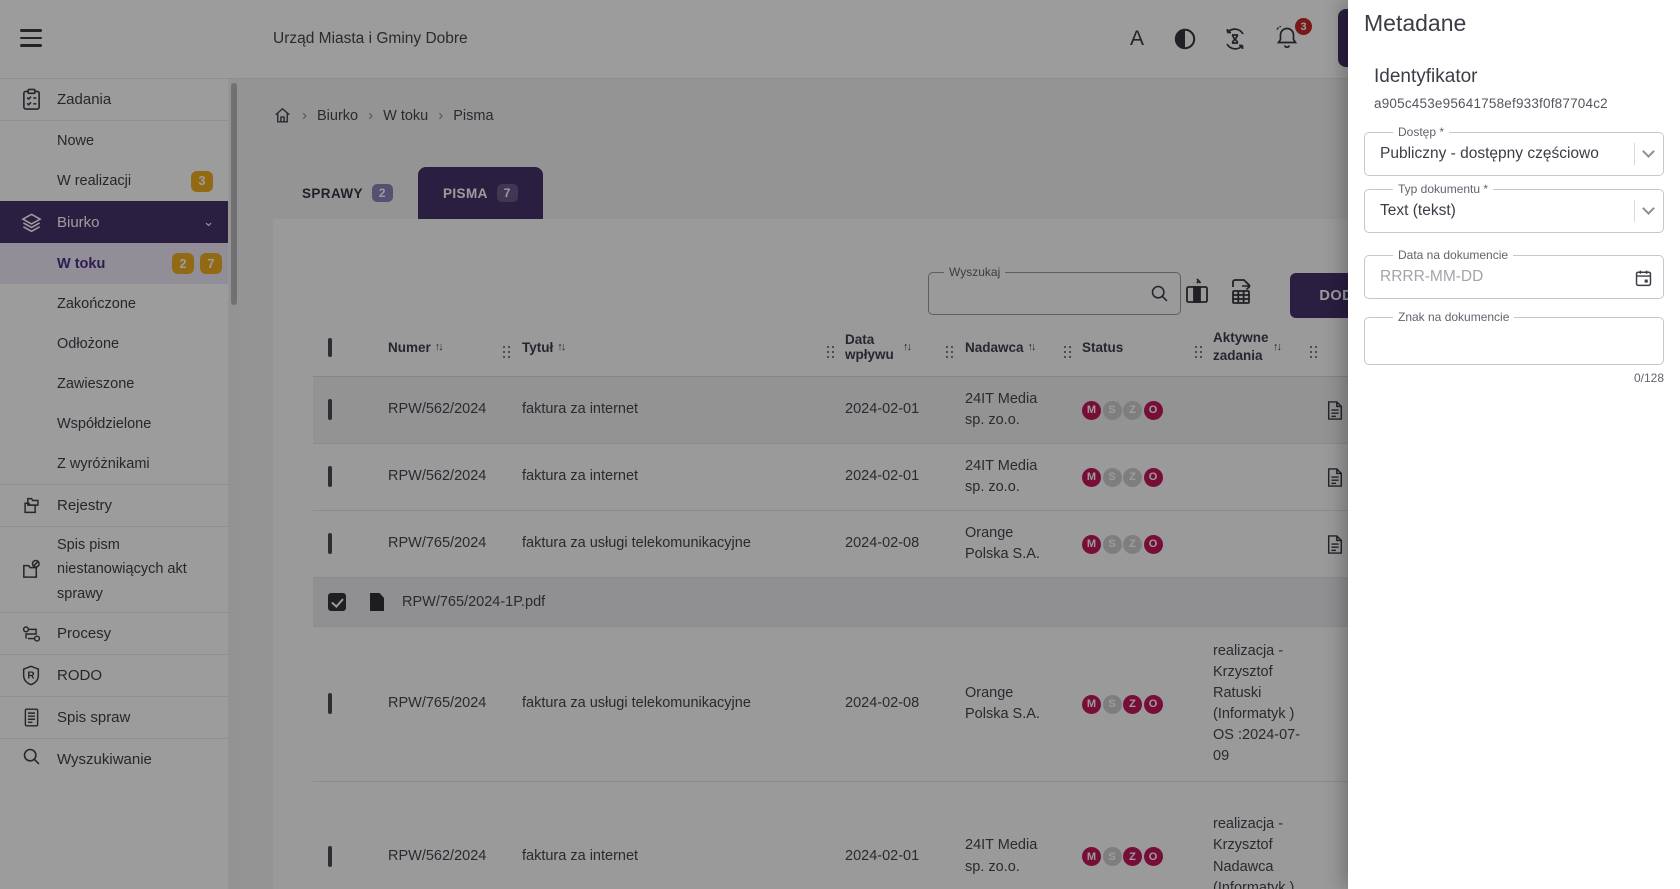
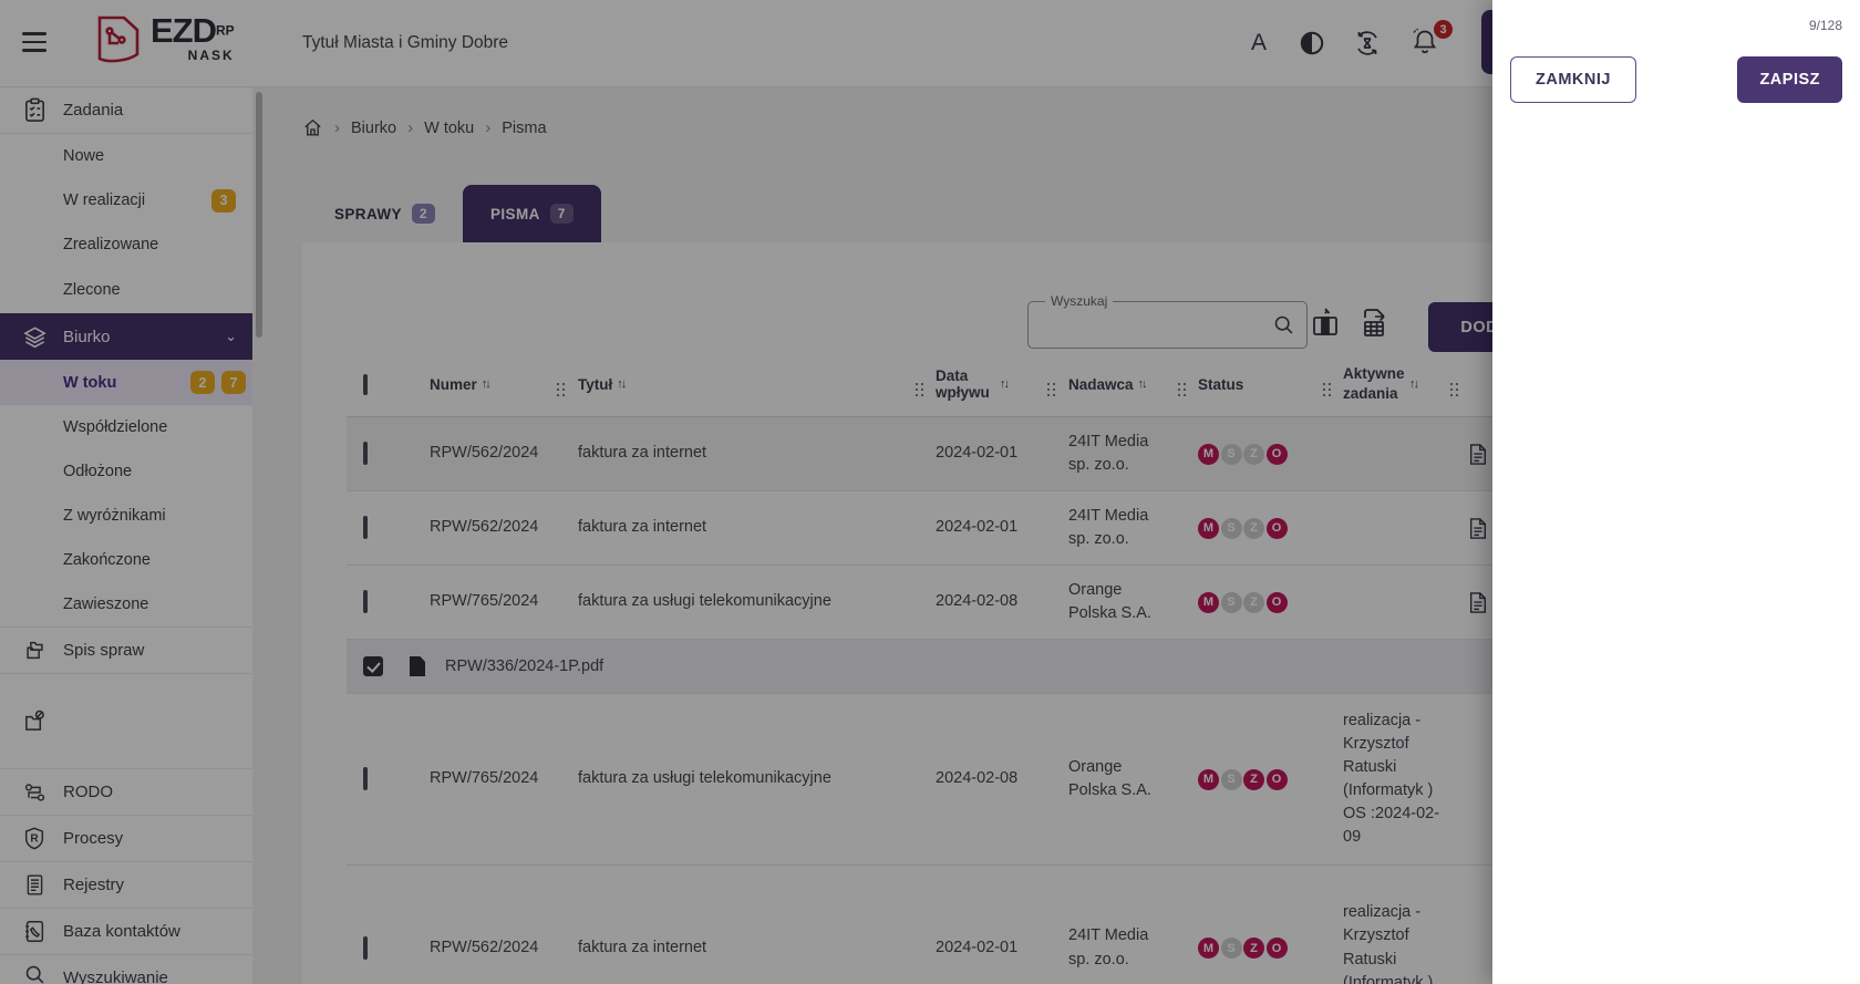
+ EZDRP
+ NASK
- Urząd Miasta i Gminy Dobre
+ Tytuł Miasta i Gminy Dobre
  A
  3
  Zadania
  Nowe
  W realizacji
  3
+ Zrealizowane
+ Zlecone
  Biurko
  ⌄
  W toku
  2
  7
- Zakończone
+ Współdzielone
  Odłożone
- Zawieszone
+ Z wyróżnikami
- Współdzielone
+ Zakończone
- Z wyróżnikami
+ Zawieszone
- Rejestry
+ Spis spraw
- Spis pism niestanowiących akt sprawy
- Procesy
+ RODO
  R
- RODO
+ Procesy
- Spis spraw
+ Rejestry
+ Baza kontaktów
  Wyszukiwanie
  ›
  Biurko
  ›
  W toku
  ›
  Pisma
  SPRAWY
  2
  PISMA
  7
  Wyszukaj
  Numer
  ↑↓
  Tytuł
  ↑↓
  Data wpływu
  ↑↓
  Nadawca
  ↑↓
  Status
  Aktywne zadania
  ↑↓
  RPW/562/2024
  faktura za internet
  2024-02-01
  24IT Media sp. zo.o.
  M
  S
  Z
  O
  RPW/562/2024
  faktura za internet
  2024-02-01
  24IT Media sp. zo.o.
  M
  S
  Z
  O
  RPW/765/2024
  faktura za usługi telekomunikacyjne
  2024-02-08
  Orange Polska S.A.
  M
  S
  Z
  O
- RPW/765/2024-1P.pdf
+ RPW/336/2024-1P.pdf
  RPW/765/2024
  faktura za usługi telekomunikacyjne
  2024-02-08
  Orange Polska S.A.
  M
  S
  Z
  O
- realizacja - Krzysztof Ratuski (Informatyk ) OS :2024-07-09
+ realizacja - Krzysztof Ratuski (Informatyk ) OS :2024-02-09
  RPW/562/2024
  faktura za internet
  2024-02-01
  24IT Media sp. zo.o.
  M
  S
  Z
  O
- realizacja - Krzysztof Nadawca (Informatyk )
+ realizacja - Krzysztof Ratuski (Informatyk )
- Metadane
- Identyfikator
- a905c453e95641758ef933f0f87704c2
- Dostęp *
- Publiczny - dostępny częściowo
- Typ dokumentu *
- Text (tekst)
- Data na dokumencie
- RRRR-MM-DD
- Znak na dokumencie
- 0/128
+ 9/128
+ ZAMKNIJ
+ ZAPISZ
